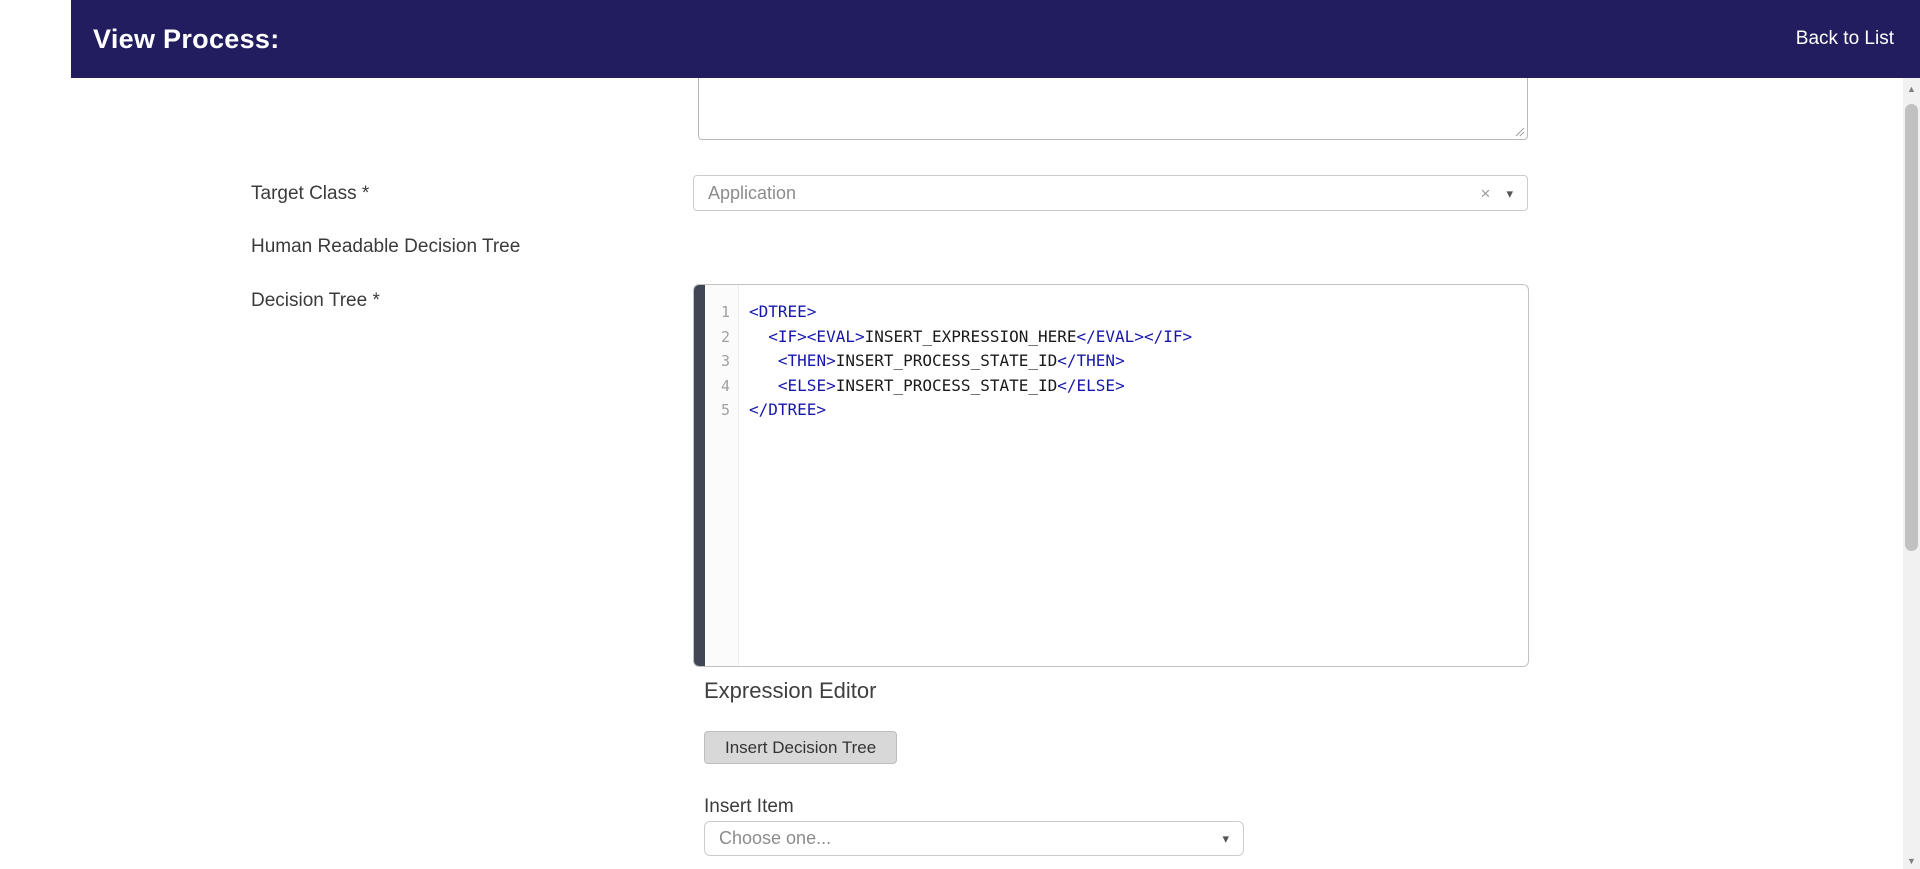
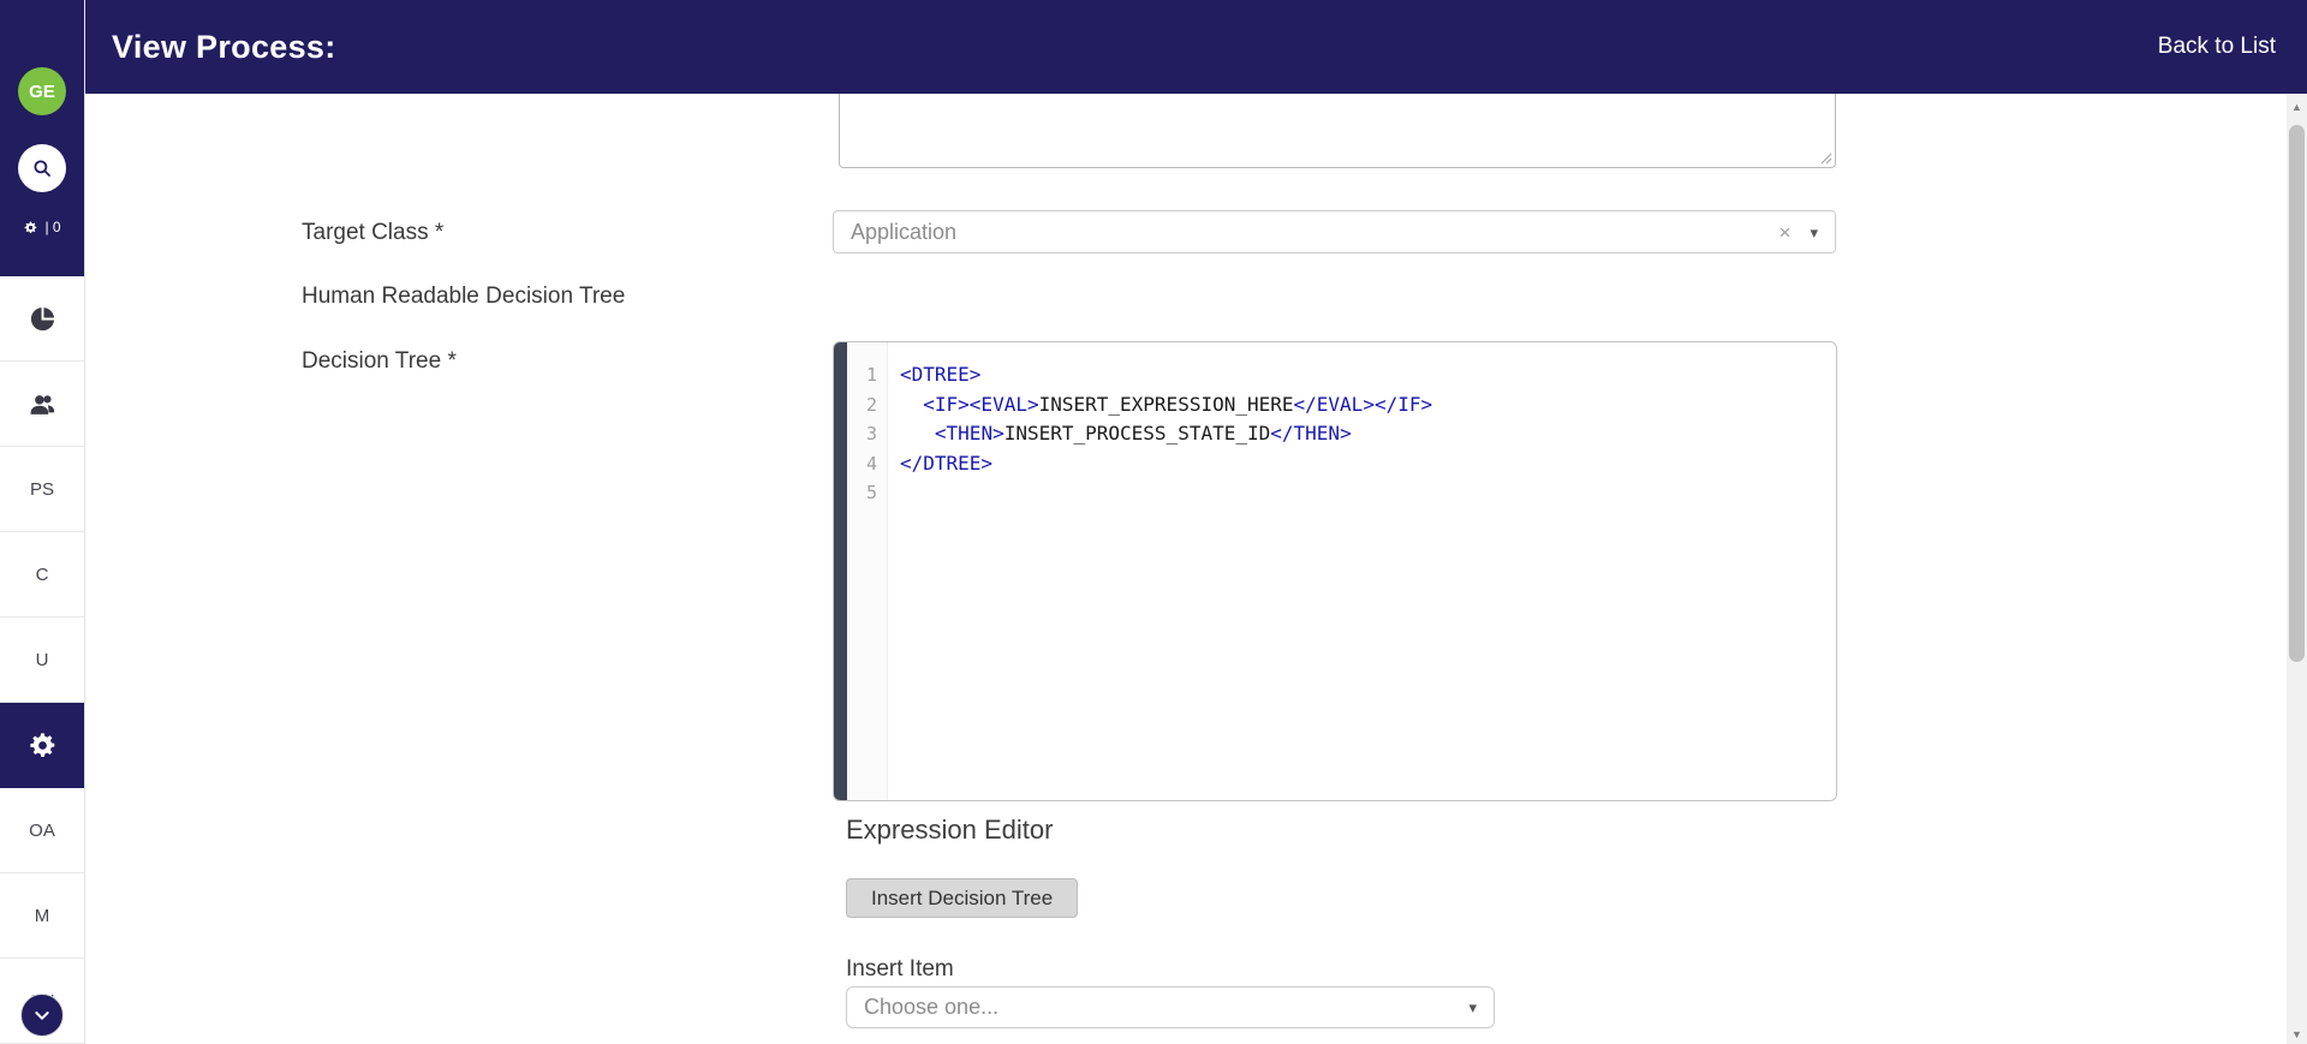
+ GE
+ | 0
+ PS
+ C
+ U
+ OA
+ M
  View Process:
  Back to List
  Target Class *
  Application
  ×
  ▾
  Human Readable Decision Tree
  Decision Tree *
  1
  2
  3
  4
  5
  <DTREE>
  <IF><EVAL>INSERT_EXPRESSION_HERE</EVAL></IF>
  <THEN>INSERT_PROCESS_STATE_ID</THEN>
- <ELSE>INSERT_PROCESS_STATE_ID</ELSE>
  </DTREE>
  Expression Editor
  Insert Decision Tree
  Insert Item
  Choose one...
  ▾
  ▲
  ▼
